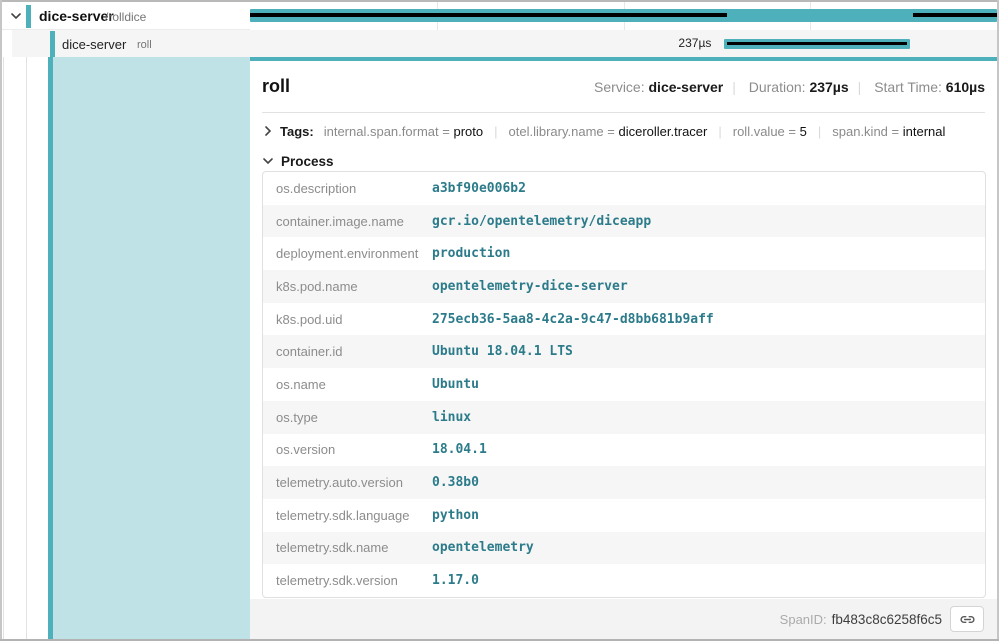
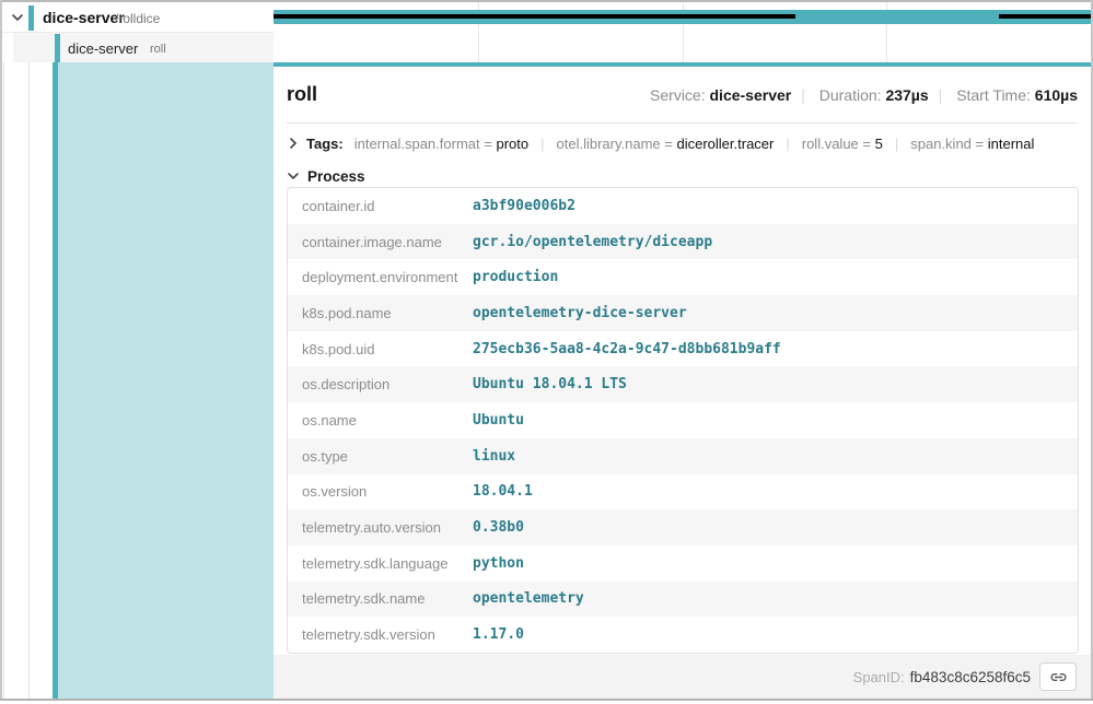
  dice-server
  /rolldice
  dice-server
  roll
- 237µs
  roll
  Service: dice-server | Duration: 237µs | Start Time: 610µs
  Tags:
  internal.span.format = proto
  |
  otel.library.name = diceroller.tracer
  roll.value = 5
  |
  span.kind = internal
  Process
- os.description	a3bf90e006b2
+ container.id	a3bf90e006b2
  container.image.name	gcr.io/opentelemetry/diceapp
  deployment.environment	production
  k8s.pod.name	opentelemetry-dice-server
  k8s.pod.uid	275ecb36-5aa8-4c2a-9c47-d8bb681b9aff
- container.id	Ubuntu 18.04.1 LTS
+ os.description	Ubuntu 18.04.1 LTS
  os.name	Ubuntu
  os.type	linux
  os.version	18.04.1
  telemetry.auto.version	0.38b0
  telemetry.sdk.language	python
  telemetry.sdk.name	opentelemetry
  telemetry.sdk.version	1.17.0
  SpanID:
  fb483c8c6258f6c5
